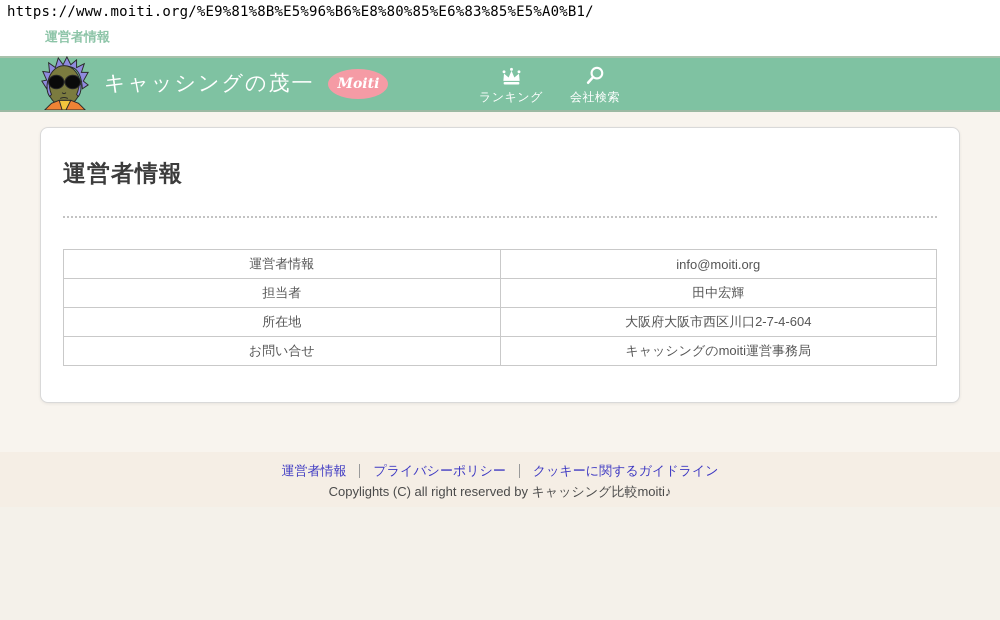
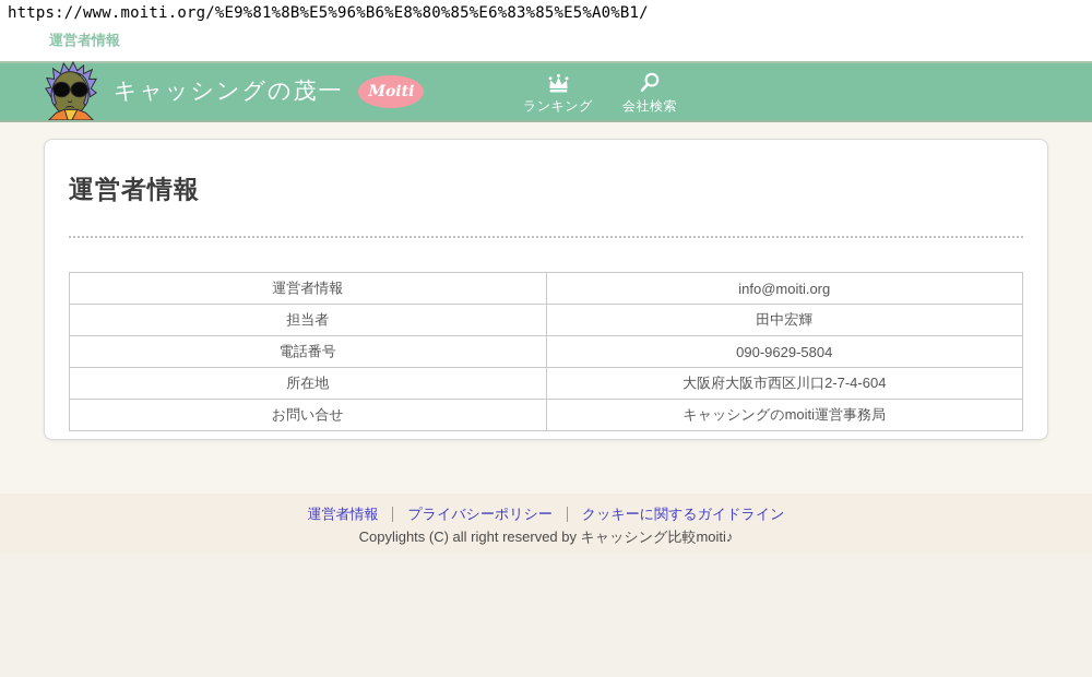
  https://www.moiti.org/%E9%81%8B%E5%96%B6%E8%80%85%E6%83%85%E5%A0%B1/
  運営者情報
  キャッシングの茂一
  Moiti
  ランキング
  会社検索
  運営者情報
  運営者情報	info@moiti.org
  担当者	田中宏輝
+ 電話番号	090-9629-5804
  所在地	大阪府大阪市西区川口2-7-4-604
  お問い合せ	キャッシングのmoiti運営事務局
  運営者情報
  プライバシーポリシー
  クッキーに関するガイドライン
  Copylights (C) all right reserved by キャッシング比較moiti♪
